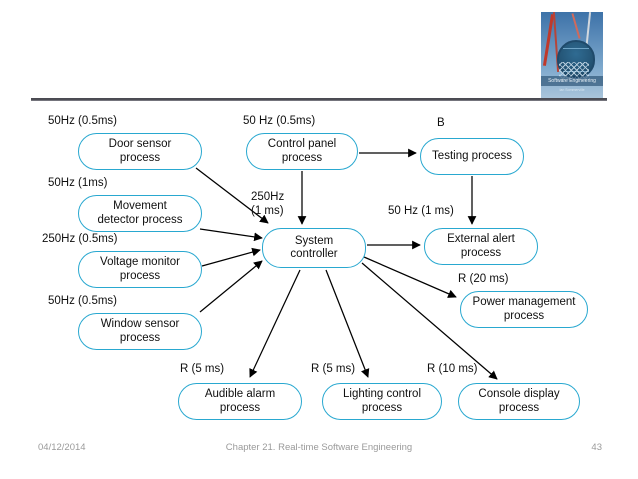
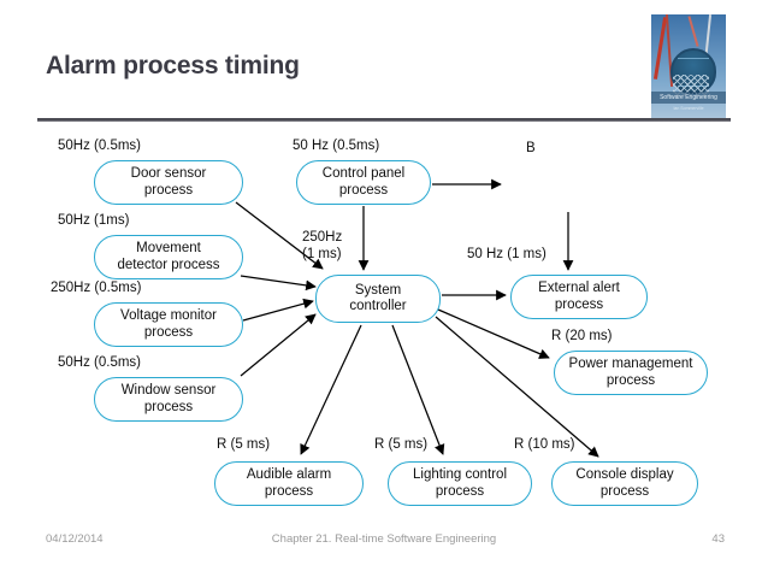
+ Alarm process timing
  Door sensor
  process
  Movement
  detector process
  Voltage monitor
  process
  Window sensor
  process
  Control panel
  process
  System
  controller
- Testing process
  External alert
  process
  Power management
  process
  Audible alarm
  process
  Lighting control
  process
  Console display
  process
  50Hz (0.5ms)
  50Hz (1ms)
  250Hz (0.5ms)
  50Hz (0.5ms)
  50 Hz (0.5ms)
  250Hz
  (1 ms)
  B
  50 Hz (1 ms)
  R (20 ms)
  R (5 ms)
  R (5 ms)
  R (10 ms)
  04/12/2014
  Chapter 21. Real-time Software Engineering
  43
